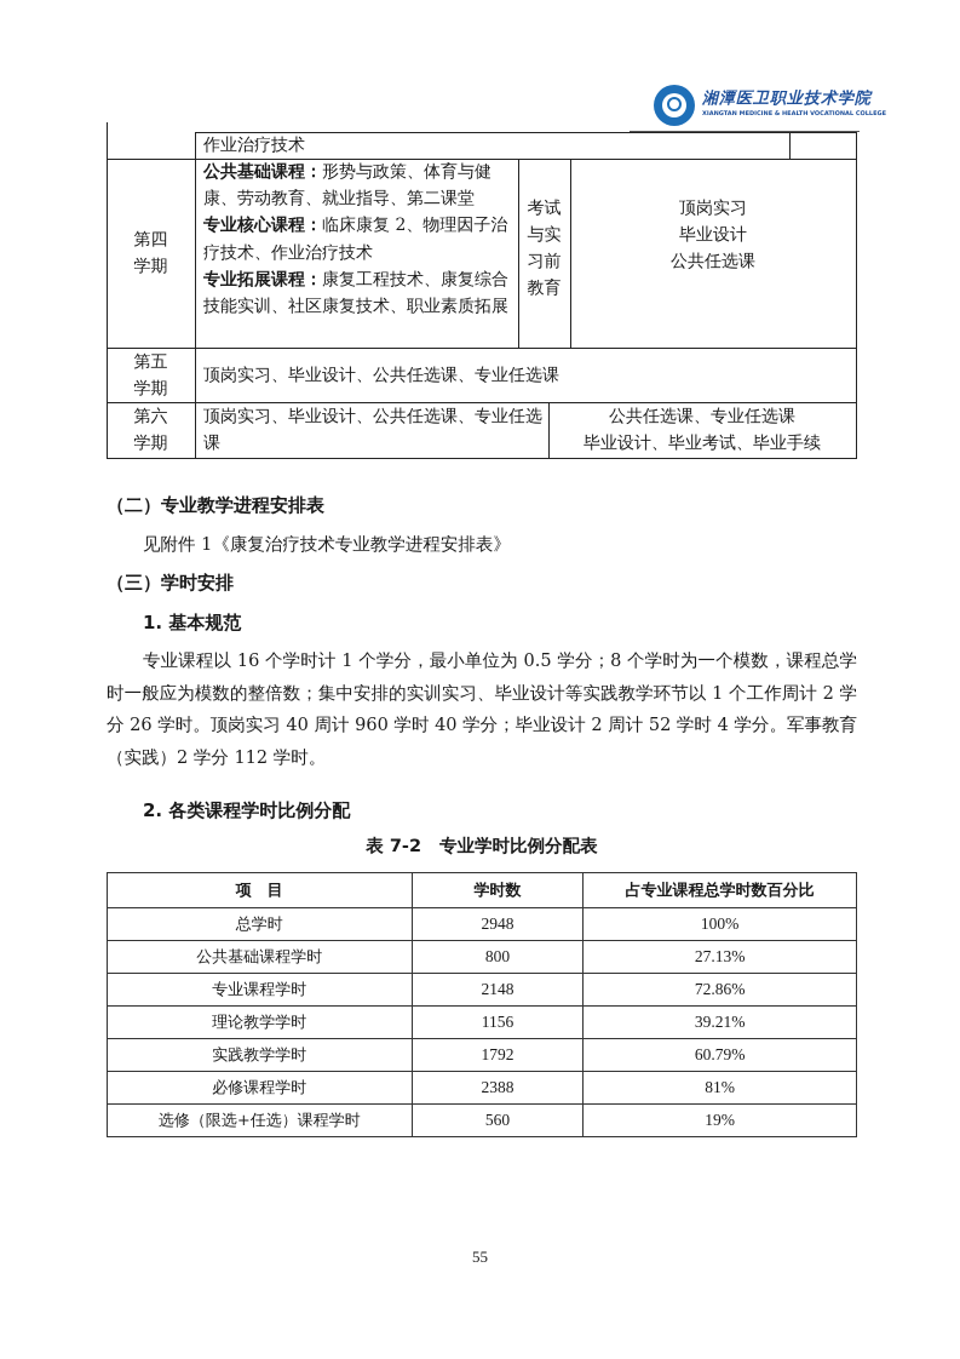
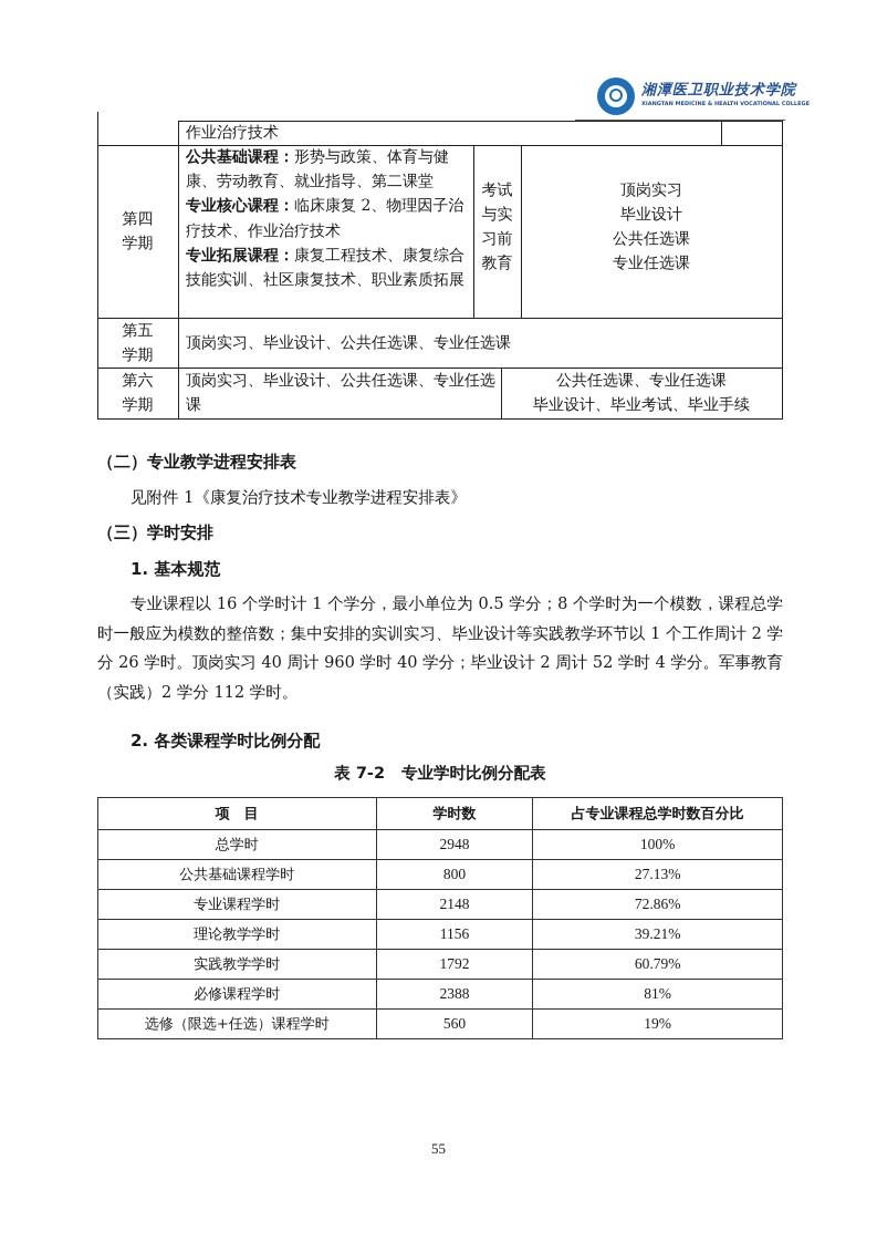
  湘潭医卫职业技术学院
  作业治疗技术
  第四
  学期
  公共基础课程：形势与政策、体育与健康、劳动教育、就业指导、第二课堂
  专业核心课程：临床康复 2、物理因子治疗技术、作业治疗技术
  专业拓展课程：康复工程技术、康复综合技能实训、社区康复技术、职业素质拓展
  考试
  与实
  习前
  教育
  顶岗实习
  毕业设计
  公共任选课
+ 专业任选课
  第五
  学期
  顶岗实习、毕业设计、公共任选课、专业任选课
  第六
  学期
  顶岗实习、毕业设计、公共任选课、专业任选课
  公共任选课、专业任选课
  毕业设计、毕业考试、毕业手续
  （二）专业教学进程安排表
  见附件 1《康复治疗技术专业教学进程安排表》
  （三）学时安排
  1. 基本规范
  专业课程以 16 个学时计 1 个学分，最小单位为 0.5 学分；8 个学时为一个模数，课程总学时一般应为模数的整倍数；集中安排的实训实习、毕业设计等实践教学环节以 1 个工作周计 2 学分 26 学时。顶岗实习 40 周计 960 学时 40 学分；毕业设计 2 周计 52 学时 4 学分。军事教育（实践）2 学分 112 学时。
  2. 各类课程学时比例分配
  表 7-2 专业学时比例分配表
  项 目	学时数	占专业课程总学时数百分比
  总学时	2948	100%
  公共基础课程学时	800	27.13%
  专业课程学时	2148	72.86%
  理论教学学时	1156	39.21%
  实践教学学时	1792	60.79%
  必修课程学时	2388	81%
  选修（限选+任选）课程学时	560	19%
  55
